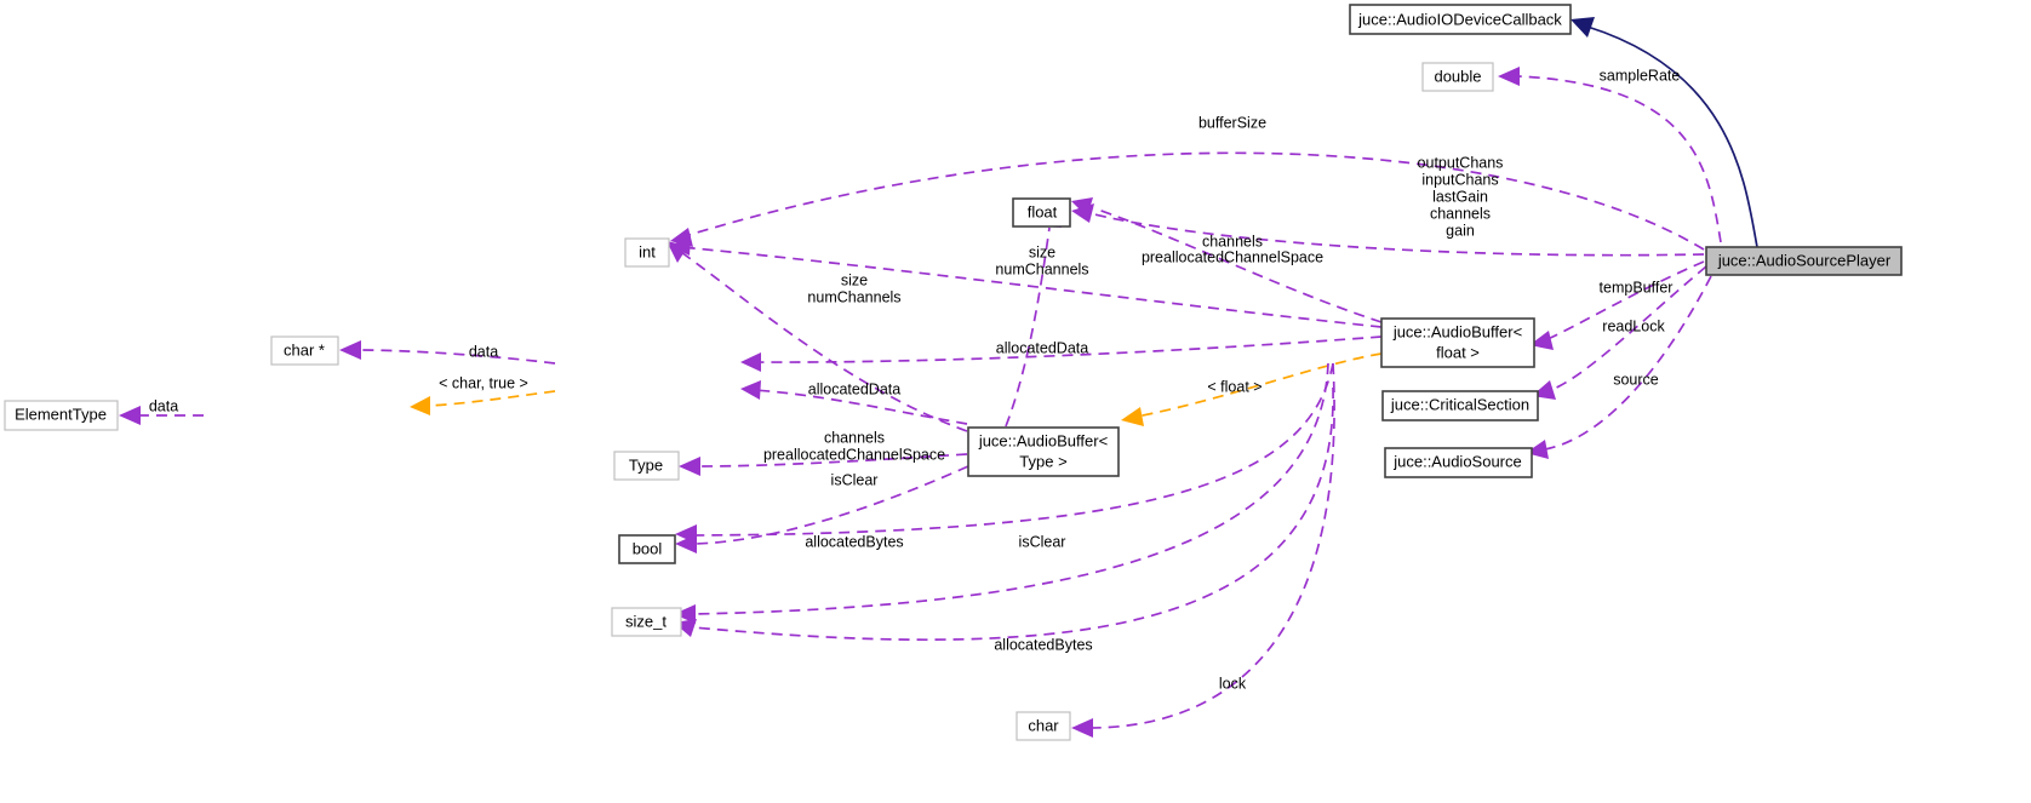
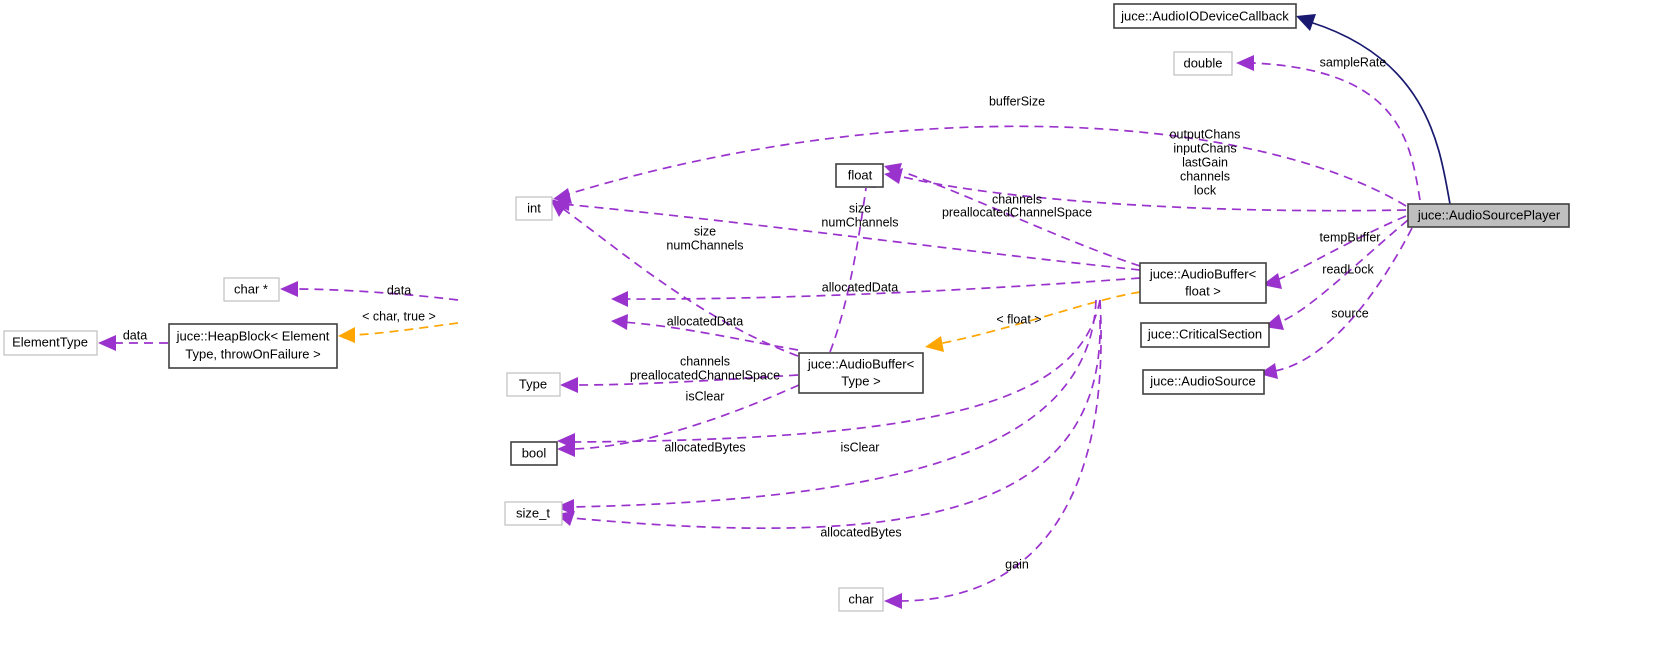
  sampleRate
  bufferSize
  outputChans
  inputChans
  lastGain
  channels
- gain
+ lock
  channels
  size
  preallocatedChannelSpace
  numChannels
  size
  tempBuffer
  numChannels
  readLock
  data
  allocatedData
  source
  < char, true >
  allocatedData
  data
  < float >
  channels
  preallocatedChannelSpace
  isClear
  allocatedBytes
  isClear
  allocatedBytes
- lock
+ gain
  juce::AudioIODeviceCallback
  double
  float
  int
  juce::AudioSourcePlayer
  char *
  juce::AudioBuffer<
  float >
  ElementType
+ juce::HeapBlock< Element
+ Type, throwOnFailure >
  juce::CriticalSection
  juce::AudioSource
  juce::AudioBuffer<
  Type >
  Type
  bool
  size_t
  char
